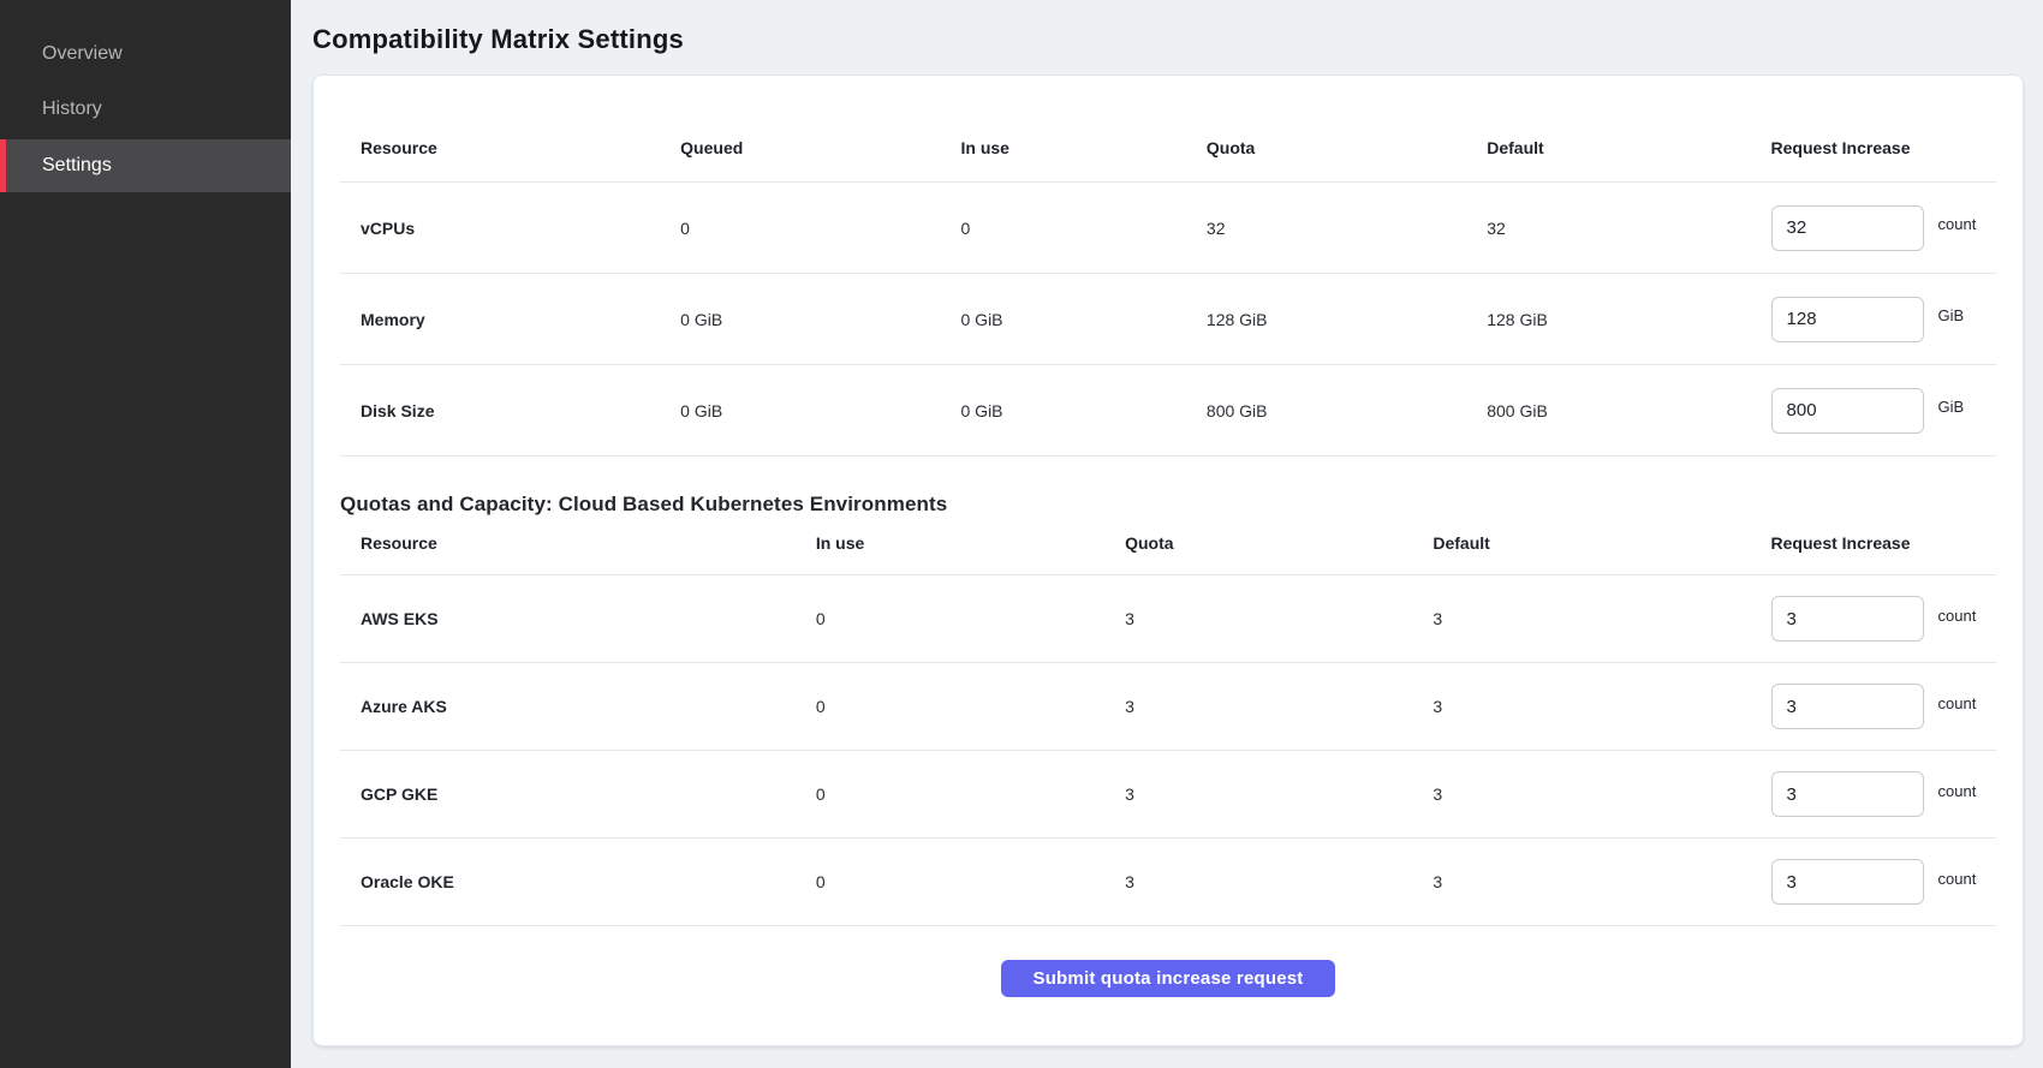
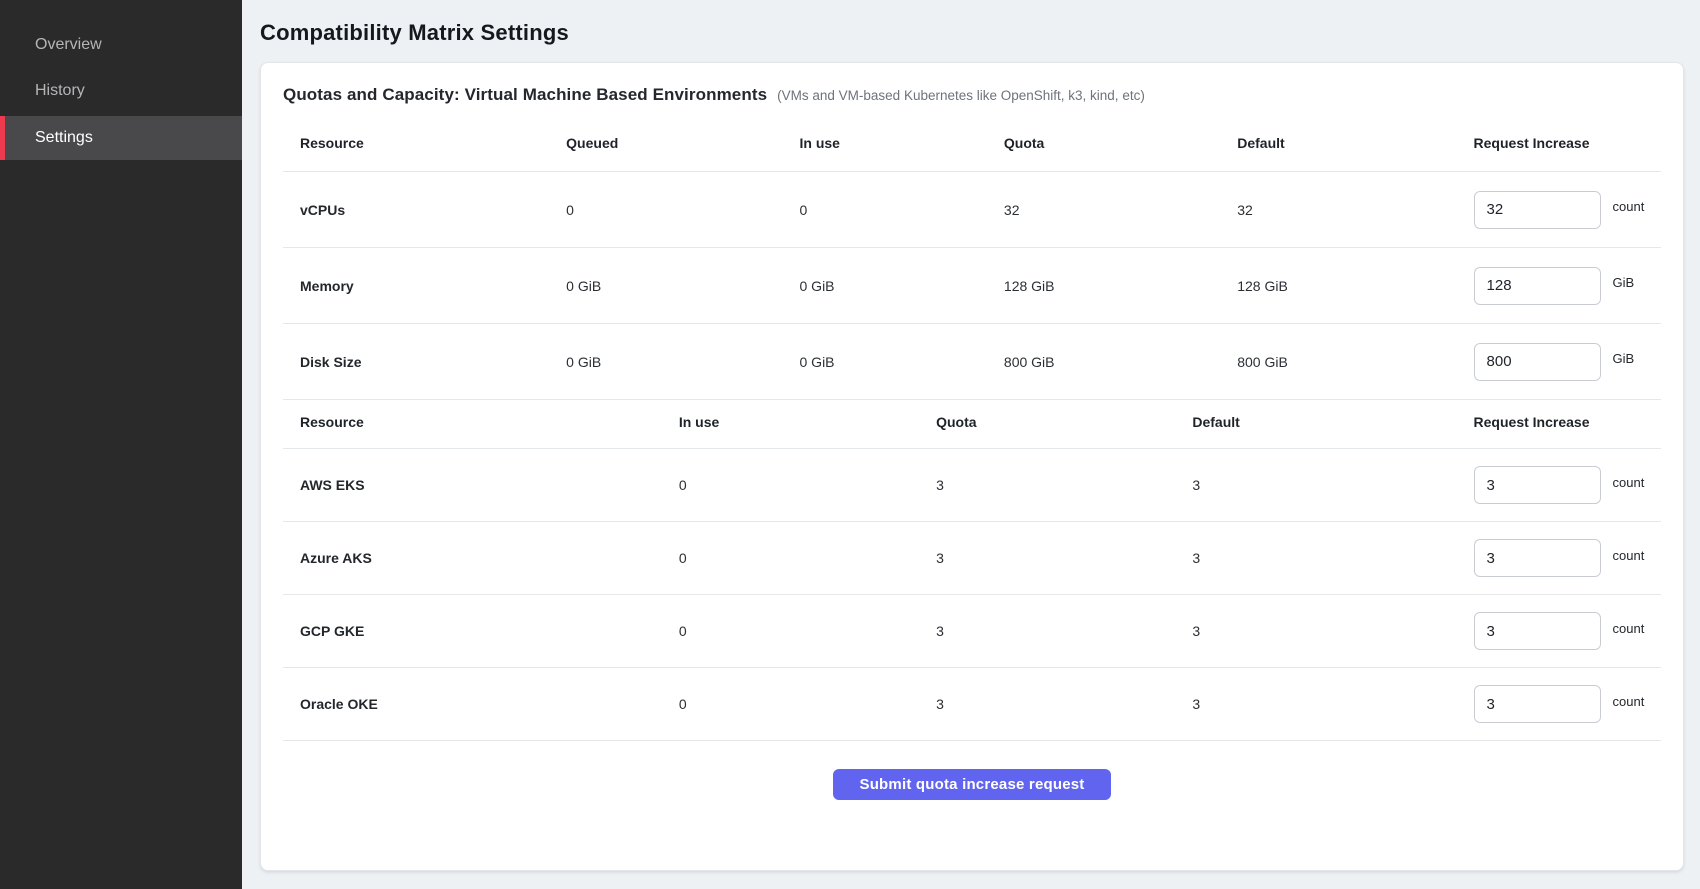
  Overview
  History
  Settings
  Compatibility Matrix Settings
+ Quotas and Capacity: Virtual Machine Based Environments
+ (VMs and VM-based Kubernetes like OpenShift, k3, kind, etc)
  Resource
  Queued
  In use
  Quota
  Default
  Request Increase
  vCPUs
  0
  0
  32
  32
  32
  count
  Memory
  0 GiB
  0 GiB
  128 GiB
  128 GiB
  128
  GiB
  Disk Size
  0 GiB
  0 GiB
  800 GiB
  800 GiB
  800
  GiB
- Quotas and Capacity: Cloud Based Kubernetes Environments
  Resource
  In use
  Quota
  Default
  Request Increase
  AWS EKS
  0
  3
  3
  3
  count
  Azure AKS
  0
  3
  3
  3
  count
  GCP GKE
  0
  3
  3
  3
  count
  Oracle OKE
  0
  3
  3
  3
  count
  Submit quota increase request
